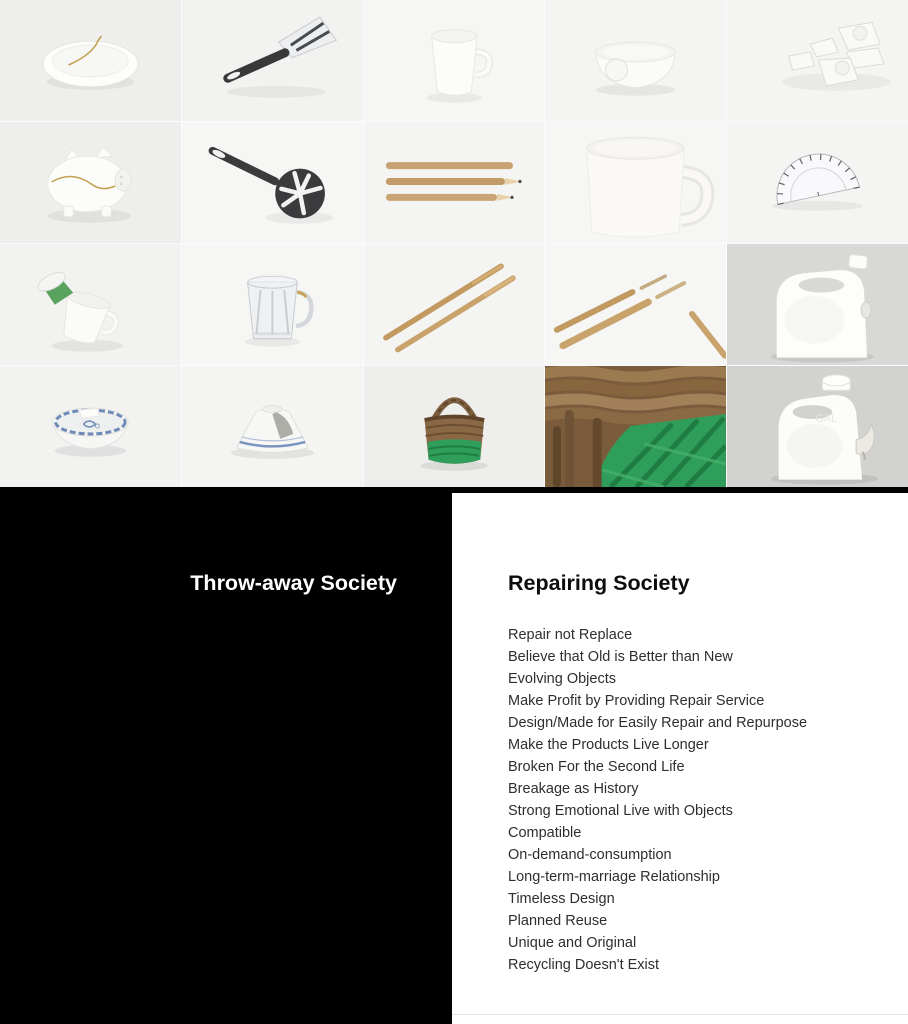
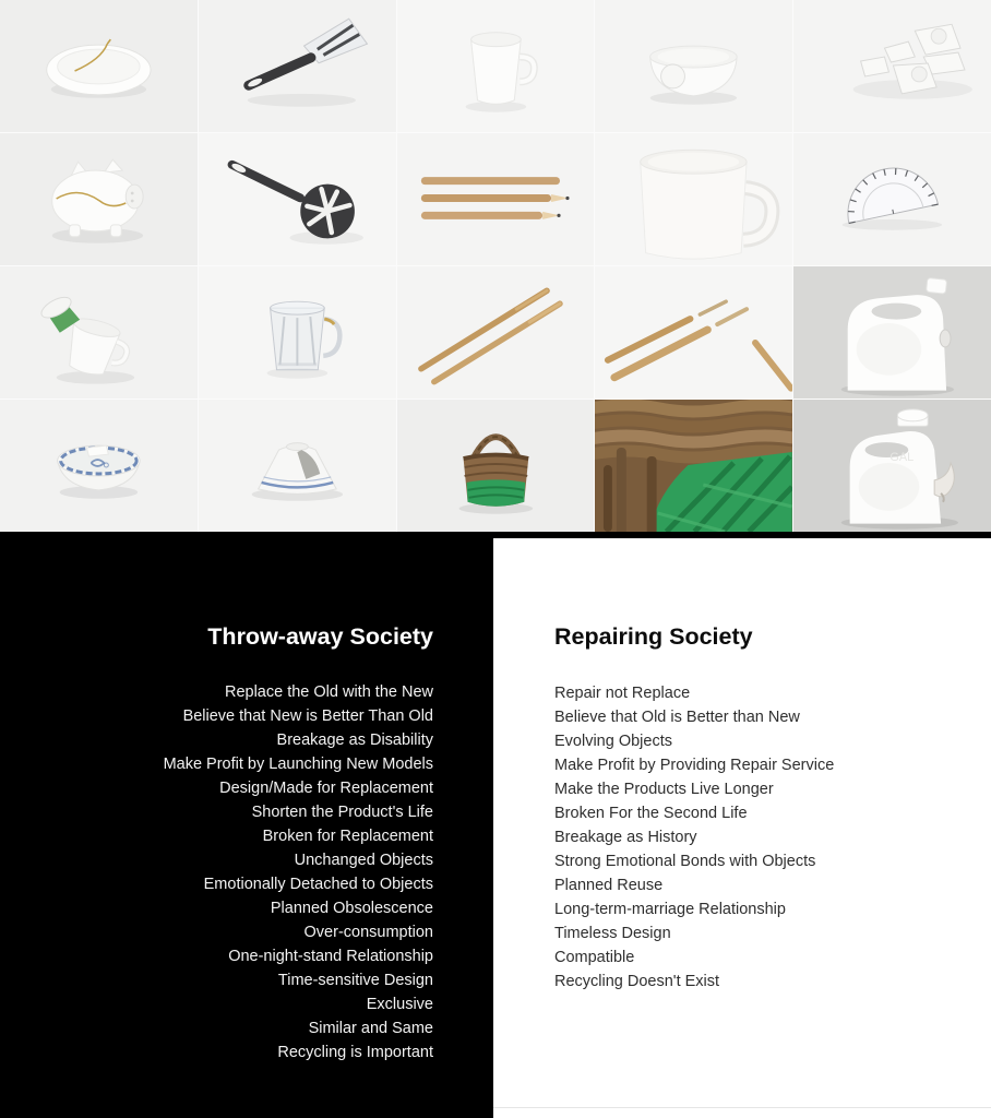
  GAL
  Throw-away Society
+ Replace the Old with the New
+ Believe that New is Better Than Old
+ Breakage as Disability
+ Make Profit by Launching New Models
+ Design/Made for Replacement
+ Shorten the Product's Life
+ Broken for Replacement
+ Unchanged Objects
+ Emotionally Detached to Objects
+ Planned Obsolescence
+ Over-consumption
+ One-night-stand Relationship
+ Time-sensitive Design
+ Exclusive
+ Similar and Same
+ Recycling is Important
  Repairing Society
  Repair not Replace
  Believe that Old is Better than New
  Evolving Objects
  Make Profit by Providing Repair Service
- Design/Made for Easily Repair and Repurpose
  Make the Products Live Longer
  Broken For the Second Life
  Breakage as History
- Strong Emotional Live with Objects
+ Strong Emotional Bonds with Objects
- Compatible
+ Planned Reuse
- On-demand-consumption
  Long-term-marriage Relationship
  Timeless Design
- Planned Reuse
+ Compatible
- Unique and Original
  Recycling Doesn't Exist
